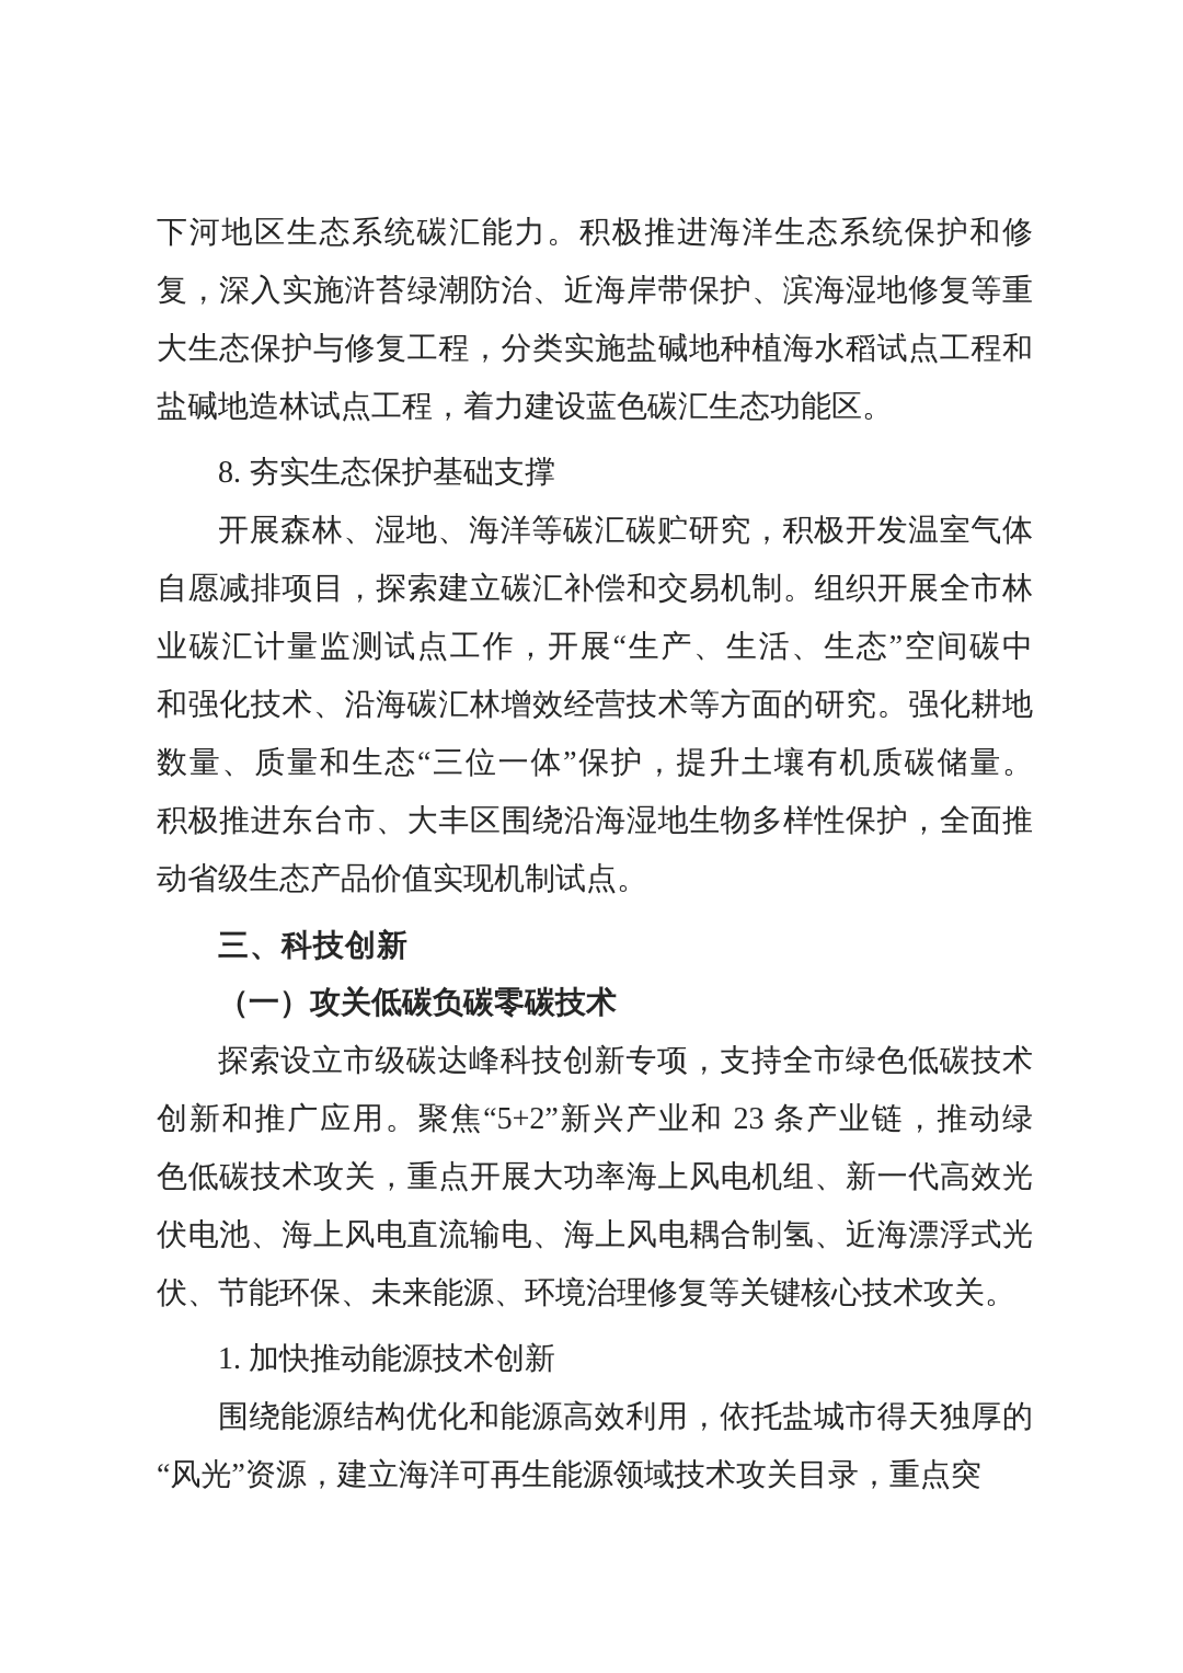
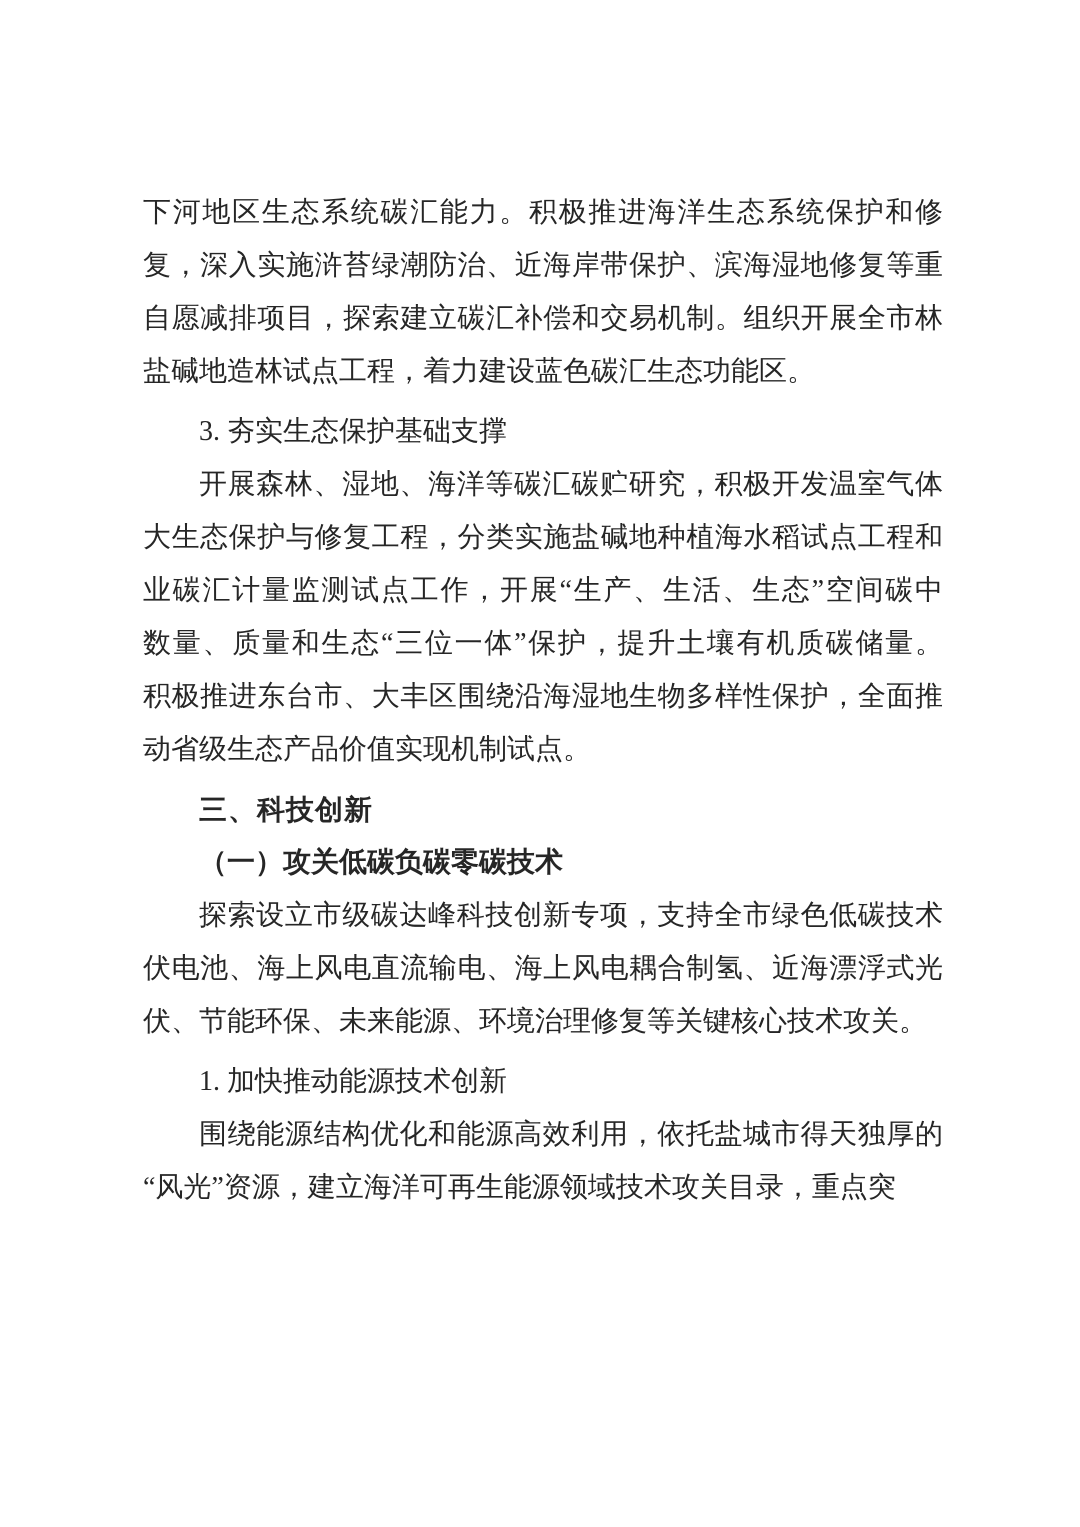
  下河地区生态系统碳汇能力。积极推进海洋生态系统保护和修
  复，深入实施浒苔绿潮防治、近海岸带保护、滨海湿地修复等重
- 大生态保护与修复工程，分类实施盐碱地种植海水稻试点工程和
+ 自愿减排项目，探索建立碳汇补偿和交易机制。组织开展全市林
  盐碱地造林试点工程，着力建设蓝色碳汇生态功能区。
- 8. 夯实生态保护基础支撑
+ 3. 夯实生态保护基础支撑
  开展森林、湿地、海洋等碳汇碳贮研究，积极开发温室气体
- 自愿减排项目，探索建立碳汇补偿和交易机制。组织开展全市林
+ 大生态保护与修复工程，分类实施盐碱地种植海水稻试点工程和
  业碳汇计量监测试点工作，开展“生产、生活、生态”空间碳中
- 和强化技术、沿海碳汇林增效经营技术等方面的研究。强化耕地
  数量、质量和生态“三位一体”保护，提升土壤有机质碳储量。
  积极推进东台市、大丰区围绕沿海湿地生物多样性保护，全面推
  动省级生态产品价值实现机制试点。
  三、科技创新
  （一）攻关低碳负碳零碳技术
  探索设立市级碳达峰科技创新专项，支持全市绿色低碳技术
- 创新和推广应用。聚焦“5+2”新兴产业和 23 条产业链，推动绿
- 色低碳技术攻关，重点开展大功率海上风电机组、新一代高效光
  伏电池、海上风电直流输电、海上风电耦合制氢、近海漂浮式光
  伏、节能环保、未来能源、环境治理修复等关键核心技术攻关。
  1. 加快推动能源技术创新
  围绕能源结构优化和能源高效利用，依托盐城市得天独厚的
  “风光”资源，建立海洋可再生能源领域技术攻关目录，重点突
